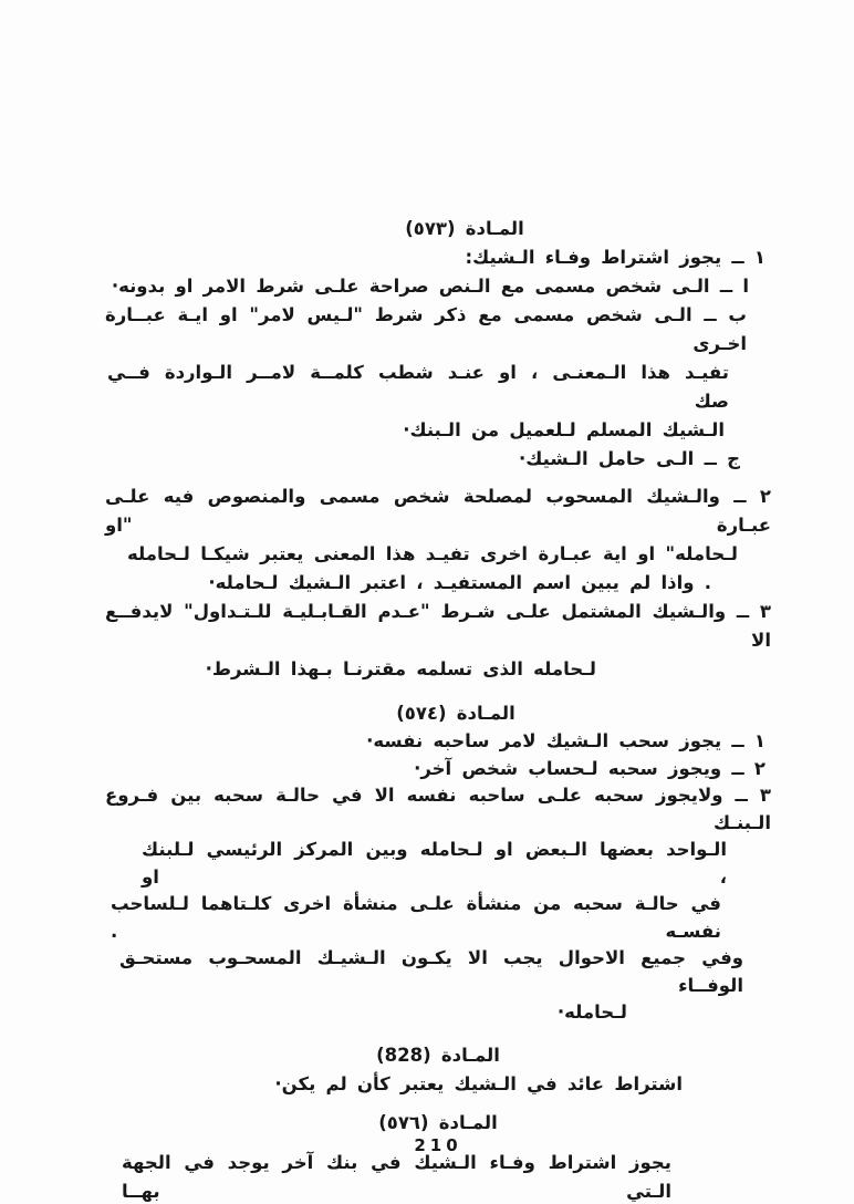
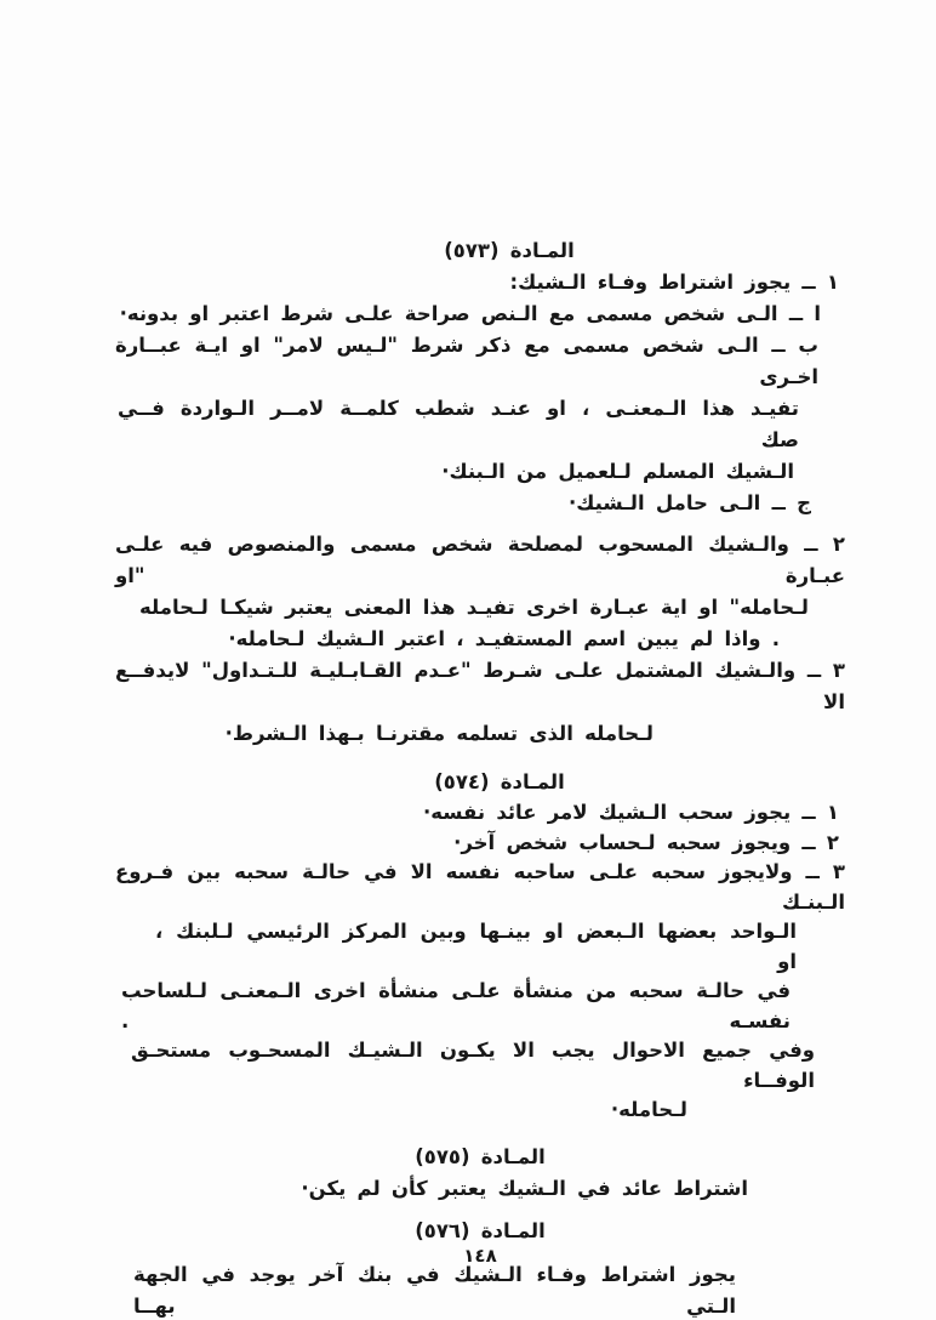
  المـادة (٥٧٣)
  ١ ــ يجوز اشتراط وفـاء الـشيك:
- ا ــ الـى شخص مسمى مع الـنص صراحة علـى شرط الامر او بدونه·
+ ا ــ الـى شخص مسمى مع الـنص صراحة علـى شرط اعتبر او بدونه·
  ب ــ الـى شخص مسمى مع ذكر شرط "لـيس لامر" او ايـة عبــارة اخـرى
  تفيـد هذا الـمعنـى ، او عنـد شطب كلمــة لامــر الـواردة فــي صك
  الـشيك المسلم لـلعميل من الـبنك·
  ج ــ الـى حامل الـشيك·
  ٢ ــ والـشيك المسحوب لمصلحة شخص مسمى والمنصوص فيه علـى عبـارة "او
  لـحامله" او اية عبـارة اخرى تفيـد هذا المعنى يعتبر شيكـا لـحامله
  . واذا لم يبين اسم المستفيـد ، اعتبر الـشيك لـحامله·
  ٣ ــ والـشيك المشتمل علـى شـرط "عـدم القـابـليـة للـتـداول" لايدفــع الا
  لـحامله الذى تسلمه مقترنـا بـهذا الـشرط·
  المـادة (٥٧٤)
- ١ ــ يجوز سحب الـشيك لامر ساحبه نفسه·
+ ١ ــ يجوز سحب الـشيك لامر عائد نفسه·
  ٢ ــ ويجوز سحبه لـحساب شخص آخر·
  ٣ ــ ولايجوز سحبه علـى ساحبه نفسه الا في حالـة سحبه بين فـروع الـبنـك
- الـواحد بعضها الـبعض او لـحامله وبين المركز الرئيسي لـلبنك ، او
+ الـواحد بعضها الـبعض او بينـها وبين المركز الرئيسي لـلبنك ، او
- في حالـة سحبه من منشأة علـى منشأة اخرى كلـتاهما لـلساحب نفسـه .
+ في حالـة سحبه من منشأة علـى منشأة اخرى الـمعنـى لـلساحب نفسـه .
  وفي جميع الاحوال يجب الا يكـون الـشيـك المسحـوب مستحـق الوفــاء
  لـحامله·
- المـادة (828)
+ المـادة (٥٧٥)
  اشتراط عائد في الـشيك يعتبر كأن لم يكن·
  المـادة (٥٧٦)
  يجوز اشتراط وفـاء الـشيك في بنك آخر يوجد في الجهة الـتي بهــا
- 210
+ ١٤٨
